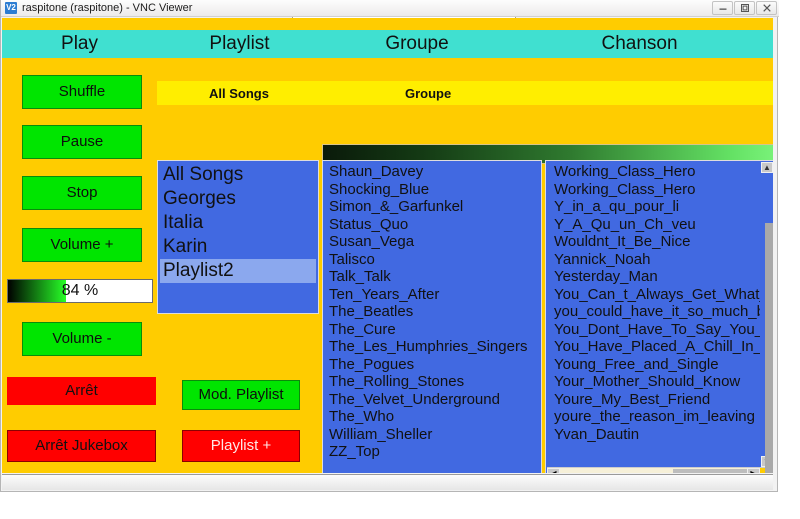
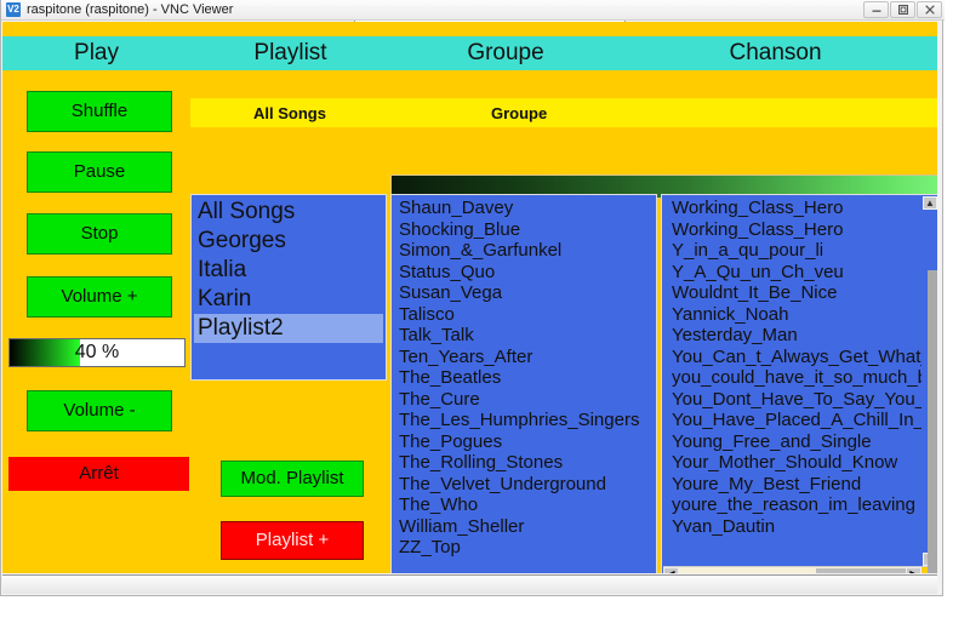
  V2
  raspitone (raspitone) - VNC Viewer
  Play
  Playlist
  Groupe
  Chanson
  Shuffle
  Pause
  Stop
  Volume +
  Volume -
- 84 %
+ 40 %
  Arrêt
- Arrêt Jukebox
  Playlist +
  Mod. Playlist
  All Songs
  Groupe
  All Songs
  Georges
  Italia
  Karin
  Playlist2
  Shaun_Davey
  Shocking_Blue
  Simon_&_Garfunkel
  Status_Quo
  Susan_Vega
  Talisco
  Talk_Talk
  Ten_Years_After
  The_Beatles
  The_Cure
  The_Les_Humphries_Singers
  The_Pogues
  The_Rolling_Stones
  The_Velvet_Underground
  The_Who
  William_Sheller
  ZZ_Top
  Working_Class_Hero
  Working_Class_Hero
  Y_in_a_qu_pour_li
  Y_A_Qu_un_Ch_veu
  Wouldnt_It_Be_Nice
  Yannick_Noah
  Yesterday_Man
  You_Can_t_Always_Get_What
  you_could_have_it_so_much_
  You_Dont_Have_To_Say_You_
  You_Have_Placed_A_Chill_In_
  Young_Free_and_Single
  Your_Mother_Should_Know
  Youre_My_Best_Friend
  youre_the_reason_im_leaving
  Yvan_Dautin
  ▲
